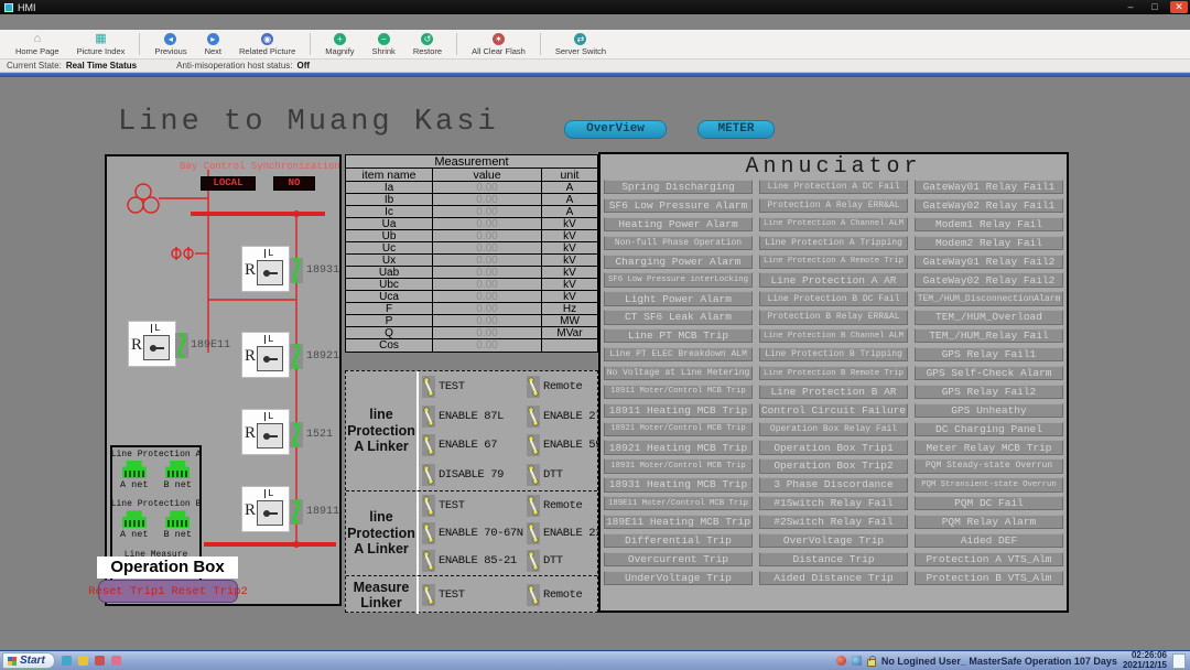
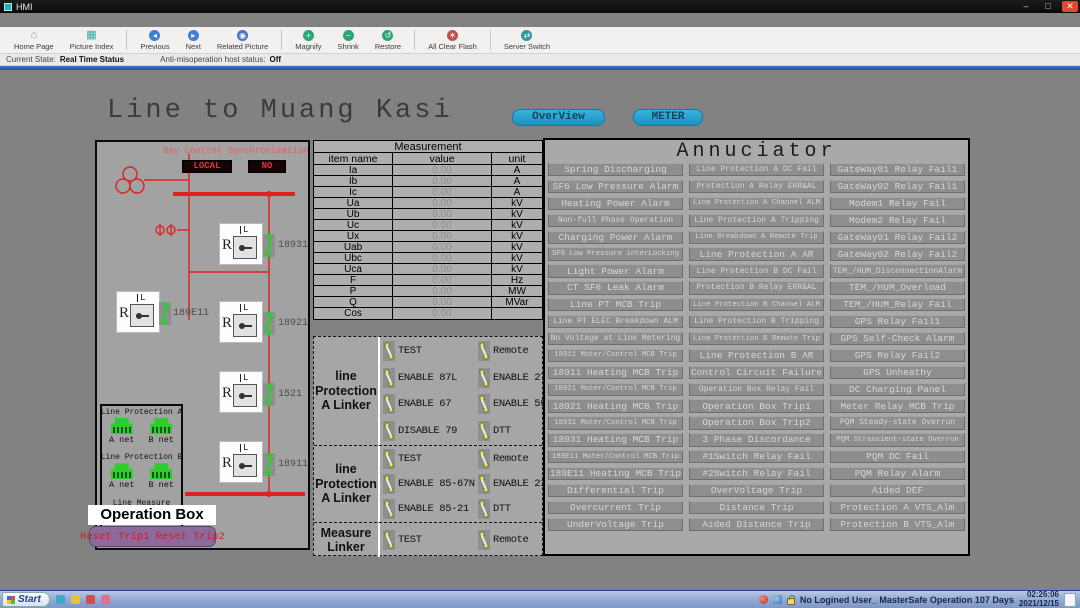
  HMI
  –
  □
  ✕
  ⌂
  Home Page
  ▦
  Picture Index
  ◂
  Previous
  ▸
  Next
  ◉
  Related Picture
  +
  Magnify
  −
  Shrink
  ↺
  Restore
  ✶
  All Clear Flash
  ⇄
  Server Switch
  Current State:
  Real Time Status
  Anti-misoperation host status:
  Off
  Line to Muang Kasi
  OverView
  METER
  Bay Control Synchronization
  LOCAL
  NO
  L
  R
  18931
  L
  R
  189E11
  L
  R
  18921
  L
  R
  1521
  L
  R
  18911
  Line Protection A
  A net
  B net
  Line Protection B
  A net
  B net
  Line Measure
  Operation Box
  Reset Trip1
  Reset Trip2
  Measurement
  item name
  value
  unit
  Ia
  0.00
  A
  Ib
  0.00
  A
  Ic
  0.00
  A
  Ua
  0.00
  kV
  Ub
  0.00
  kV
  Uc
  0.00
  kV
  Ux
  0.00
  kV
  Uab
  0.00
  kV
  Ubc
  0.00
  kV
  Uca
  0.00
  kV
  F
  0.00
  Hz
  P
  0.00
  MW
  Q
  0.00
  MVar
  Cos
  0.00
  line Protection A Linker
  TEST
  Remote
  ENABLE 87L
  ENABLE 2
  ENABLE 67
  ENABLE 5
  DISABLE 79
  DTT
  line Protection A Linker
  TEST
  Remote
- ENABLE 70-67N
+ ENABLE 85-67N
  ENABLE 2
  ENABLE 85-21
  DTT
  Measure Linker
  TEST
  Remote
  Annuciator
  Spring Discharging
  SF6 Low Pressure Alarm
  Heating Power Alarm
  Non-full Phase Operation
  Charging Power Alarm
  SF6 Low Pressure interLocking
  Light Power Alarm
  CT SF6 Leak Alarm
  Line PT MCB Trip
  Line PT ELEC Breakdown ALM
  No Voltage at Line Metering
  18911 Moter/Control MCB Trip
  18911 Heating MCB Trip
  18921 Moter/Control MCB Trip
  18921 Heating MCB Trip
  18931 Moter/Control MCB Trip
  18931 Heating MCB Trip
  189E11 Moter/Control MCB Trip
  189E11 Heating MCB Trip
  Differential Trip
  Overcurrent Trip
  UnderVoltage Trip
  Line Protection A DC Fail
  Protection A Relay ERR&AL
  Line Protection A Channel ALM
  Line Protection A Tripping
- Line Protection A Remote Trip
+ Line Breakdown A Remote Trip
  Line Protection A AR
  Line Protection B DC Fail
  Protection B Relay ERR&AL
  Line Protection B Channel ALM
  Line Protection B Tripping
  Line Protection B Remote Trip
  Line Protection B AR
  Control Circuit Failure
  Operation Box Relay Fail
  Operation Box Trip1
  Operation Box Trip2
  3 Phase Discordance
  #1Switch Relay Fail
  #2Switch Relay Fail
  OverVoltage Trip
  Distance Trip
  Aided Distance Trip
  GateWay01 Relay Fail1
  GateWay02 Relay Fail1
  Modem1 Relay Fail
  Modem2 Relay Fail
  GateWay01 Relay Fail2
  GateWay02 Relay Fail2
  TEM_/HUM_DisconnectionAlarm
  TEM_/HUM_Overload
  TEM_/HUM_Relay Fail
  GPS Relay Fail1
  GPS Self-Check Alarm
  GPS Relay Fail2
  GPS Unheathy
  DC Charging Panel
  Meter Relay MCB Trip
  PQM Steady-state Overrun
  PQM Stransient-state Overrun
  PQM DC Fail
  PQM Relay Alarm
  Aided DEF
  Protection A VTS_Alm
  Protection B VTS_Alm
  Start
  No Logined User_ MasterSafe Operation 107 Days
  02:26:06
  2021/12/15
